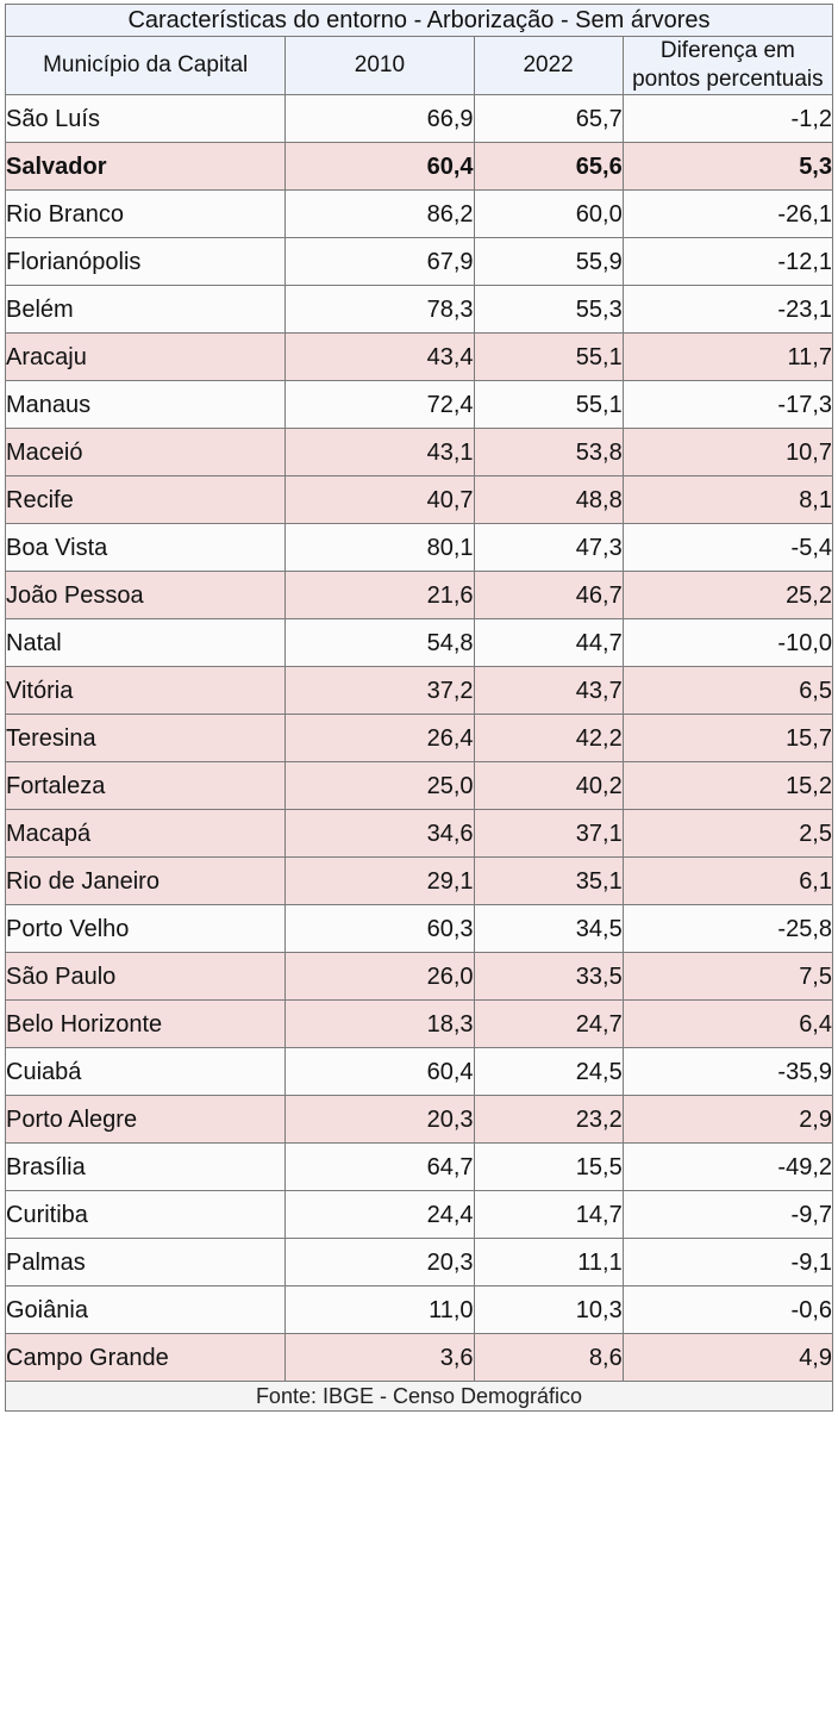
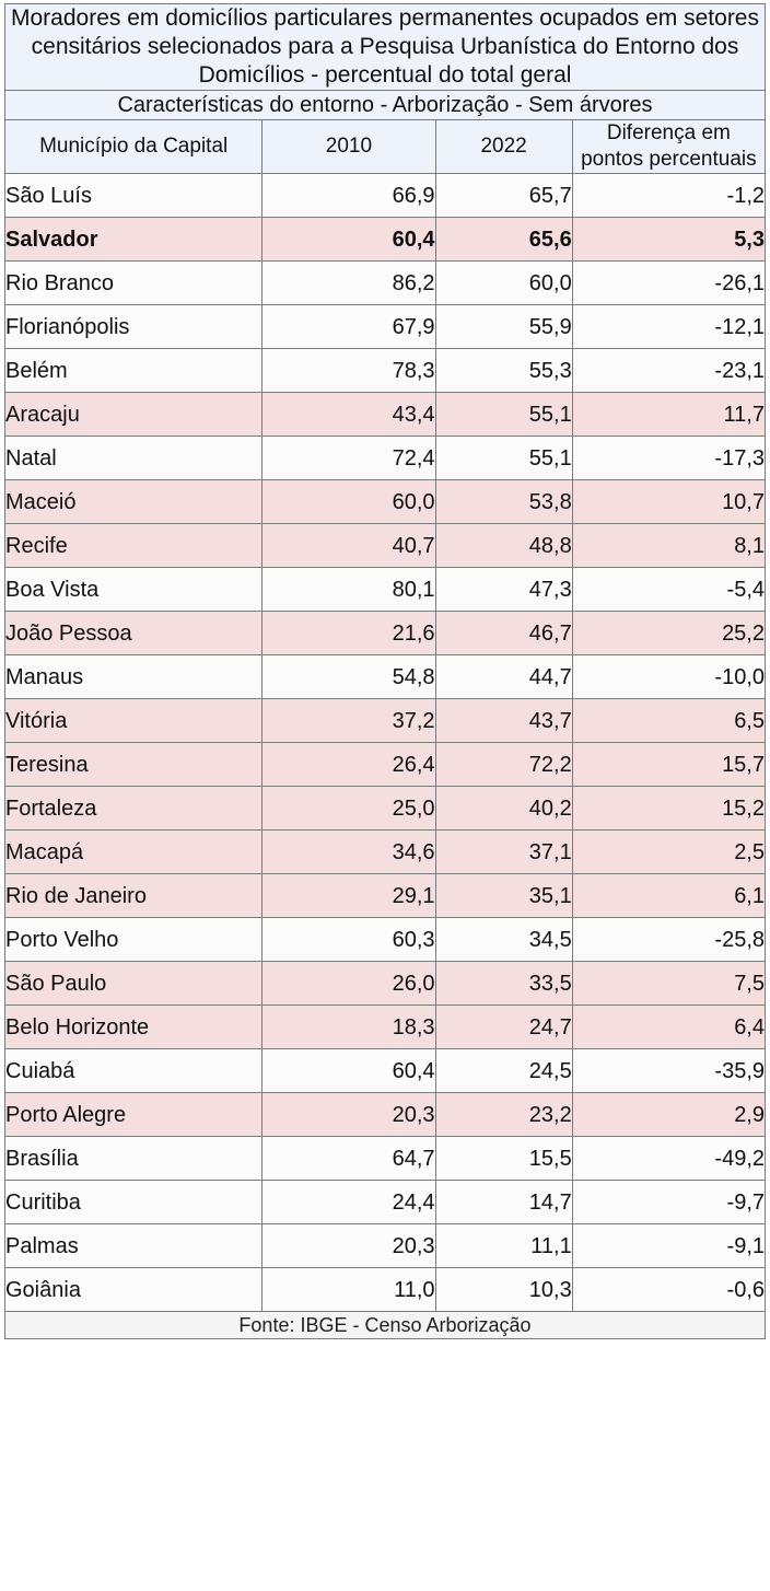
+ Moradores em domicílios particulares permanentes ocupados em setores censitários selecionados para a Pesquisa Urbanística do Entorno dos Domicílios - percentual do total geral
  Características do entorno - Arborização - Sem árvores
  Município da Capital	2010	2022	Diferença em pontos percentuais
  São Luís	66,9	65,7	-1,2
  Salvador	60,4	65,6	5,3
  Rio Branco	86,2	60,0	-26,1
  Florianópolis	67,9	55,9	-12,1
  Belém	78,3	55,3	-23,1
  Aracaju	43,4	55,1	11,7
- Manaus	72,4	55,1	-17,3
+ Natal	72,4	55,1	-17,3
- Maceió	43,1	53,8	10,7
+ Maceió	60,0	53,8	10,7
  Recife	40,7	48,8	8,1
  Boa Vista	80,1	47,3	-5,4
  João Pessoa	21,6	46,7	25,2
- Natal	54,8	44,7	-10,0
+ Manaus	54,8	44,7	-10,0
  Vitória	37,2	43,7	6,5
- Teresina	26,4	42,2	15,7
+ Teresina	26,4	72,2	15,7
  Fortaleza	25,0	40,2	15,2
  Macapá	34,6	37,1	2,5
  Rio de Janeiro	29,1	35,1	6,1
  Porto Velho	60,3	34,5	-25,8
  São Paulo	26,0	33,5	7,5
  Belo Horizonte	18,3	24,7	6,4
  Cuiabá	60,4	24,5	-35,9
  Porto Alegre	20,3	23,2	2,9
  Brasília	64,7	15,5	-49,2
  Curitiba	24,4	14,7	-9,7
  Palmas	20,3	11,1	-9,1
  Goiânia	11,0	10,3	-0,6
- Campo Grande	3,6	8,6	4,9
- Fonte: IBGE - Censo Demográfico
+ Fonte: IBGE - Censo Arborização
